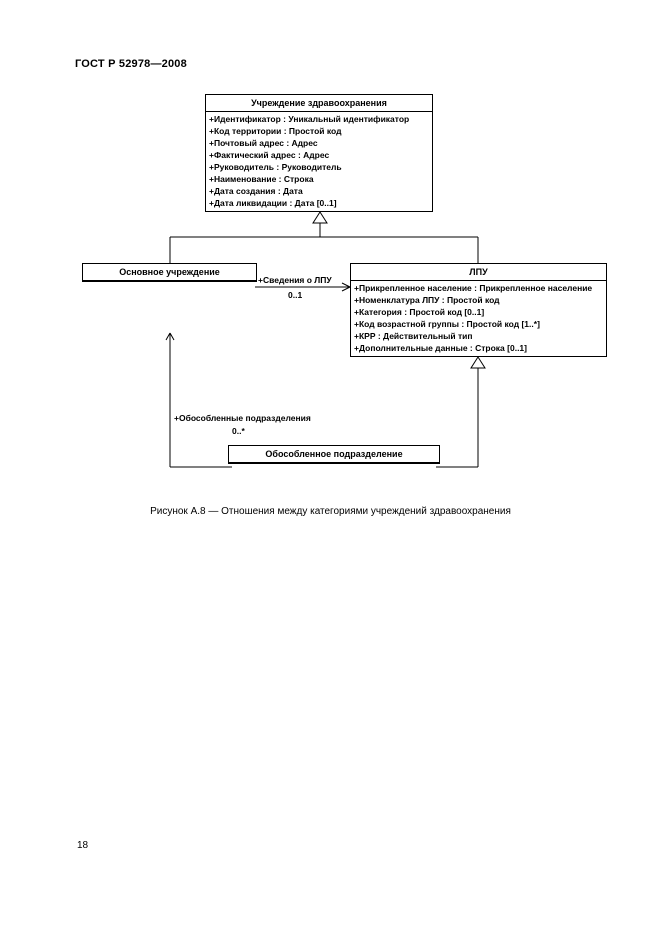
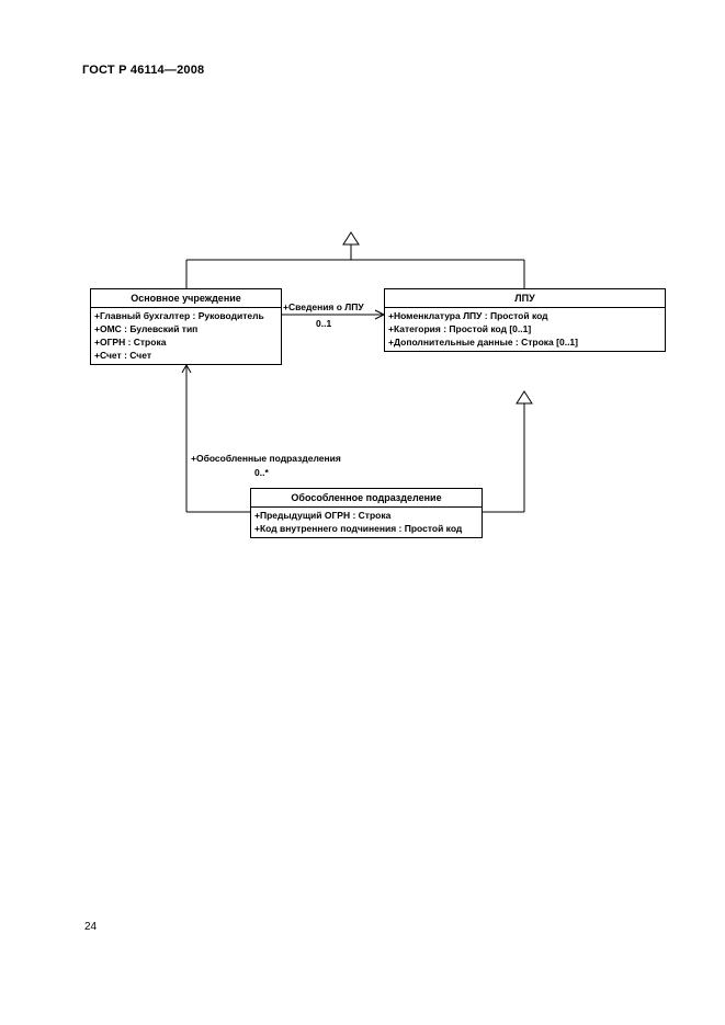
- ГОСТ Р 52978—2008
+ ГОСТ Р 46114—2008
- Учреждение здравоохранения
- +Идентификатор : Уникальный идентификатор
- +Код территории : Простой код
- +Почтовый адрес : Адрес
- +Фактический адрес : Адрес
- +Руководитель : Руководитель
- +Наименование : Строка
- +Дата создания : Дата
- +Дата ликвидации : Дата [0..1]
  Основное учреждение
+ +Главный бухгалтер : Руководитель
+ +ОМС : Булевский тип
+ +ОГРН : Строка
+ +Счет : Счет
  ЛПУ
- +Прикрепленное население : Прикрепленное население
  +Номенклатура ЛПУ : Простой код
  +Категория : Простой код [0..1]
- +Код возрастной группы : Простой код [1..*]
- +КРР : Действительный тип
  +Дополнительные данные : Строка [0..1]
  Обособленное подразделение
+ +Предыдущий ОГРН : Строка
+ +Код внутреннего подчинения : Простой код
  +Сведения о ЛПУ
  0..1
  +Обособленные подразделения
  0..*
- Рисунок А.8 — Отношения между категориями учреждений здравоохранения
- 18
+ 24
